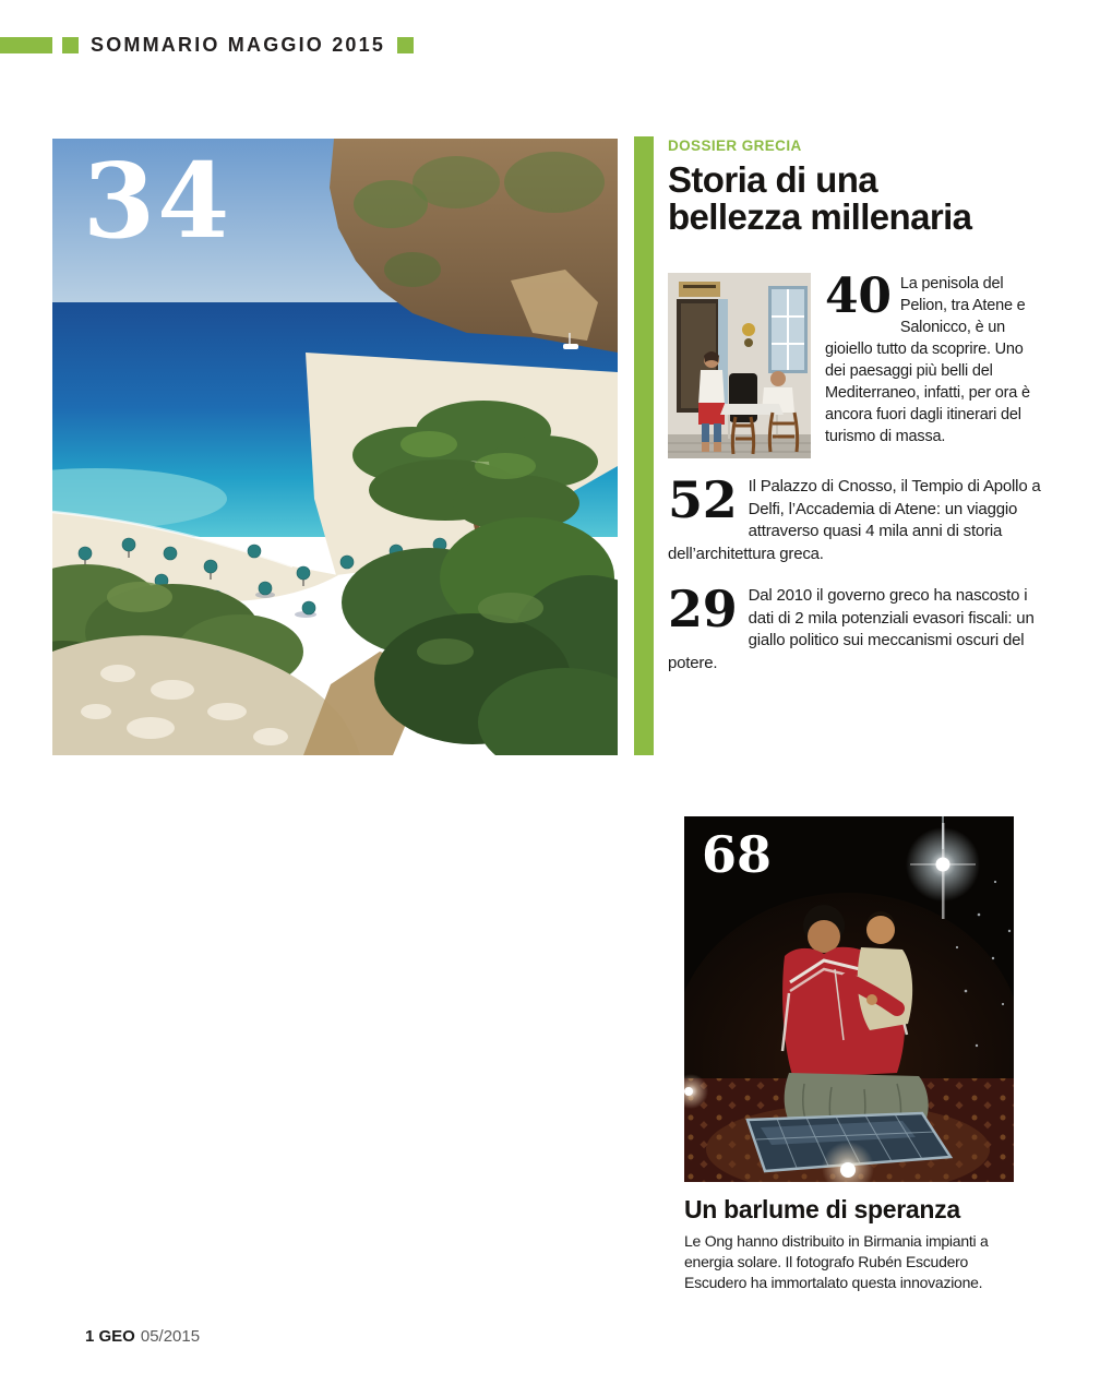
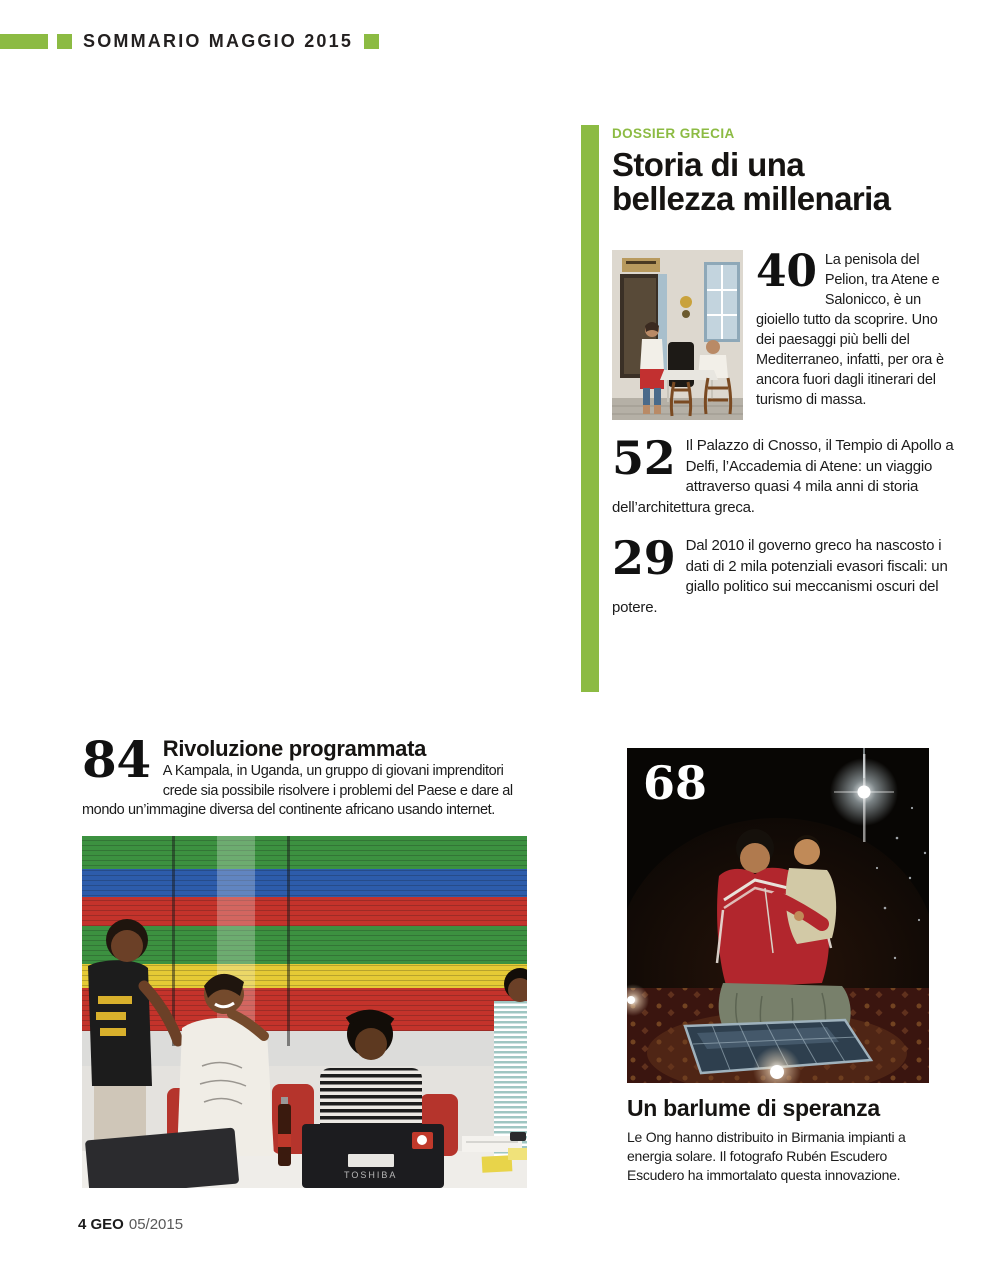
  SOMMARIO MAGGIO 2015
- 34
  DOSSIER GRECIA
  Storia di una
  bellezza millenaria
  40
  La penisola del Pelion, tra Atene e Salonicco, è un gioiello tutto da scoprire. Uno dei paesaggi più belli del Mediterraneo, infatti, per ora è ancora fuori dagli itinerari del turismo di massa.
  52
  Il Palazzo di Cnosso, il Tempio di Apollo a Delfi, l’Accademia di Atene: un viaggio attraverso quasi 4 mila anni di storia dell’architettura greca.
  29
  Dal 2010 il governo greco ha nascosto i dati di 2 mila potenziali evasori fiscali: un giallo politico sui meccanismi oscuri del potere.
+ 84
+ Rivoluzione programmata
+ A Kampala, in Uganda, un gruppo di giovani imprenditori crede sia possibile risolvere i problemi del Paese e dare al mondo un’immagine diversa del continente africano usando internet.
+ TOSHIBA
  68
  Un barlume di speranza
  Le Ong hanno distribuito in Birmania impianti a energia solare. Il fotografo Rubén Escudero Escudero ha immortalato questa innovazione.
- 1 GEO 05/2015
+ 4 GEO 05/2015
